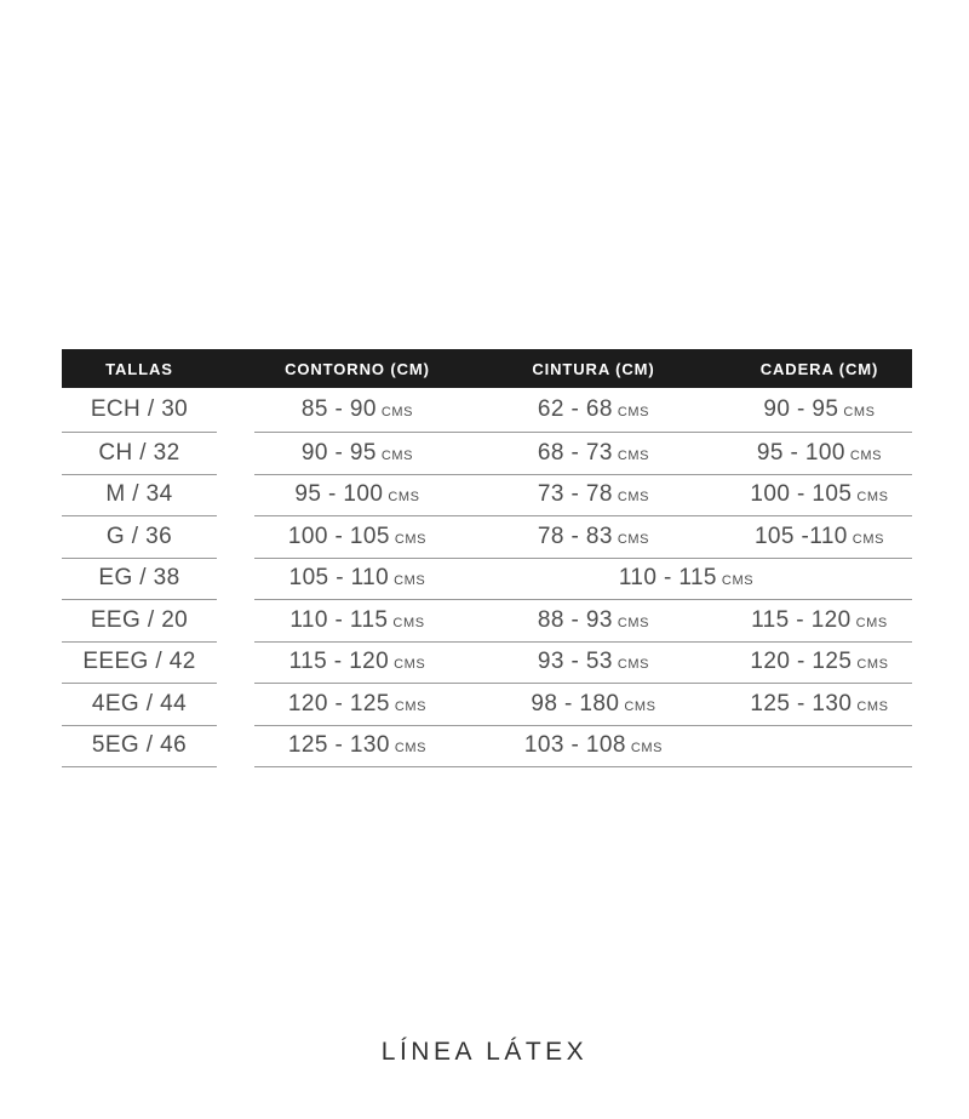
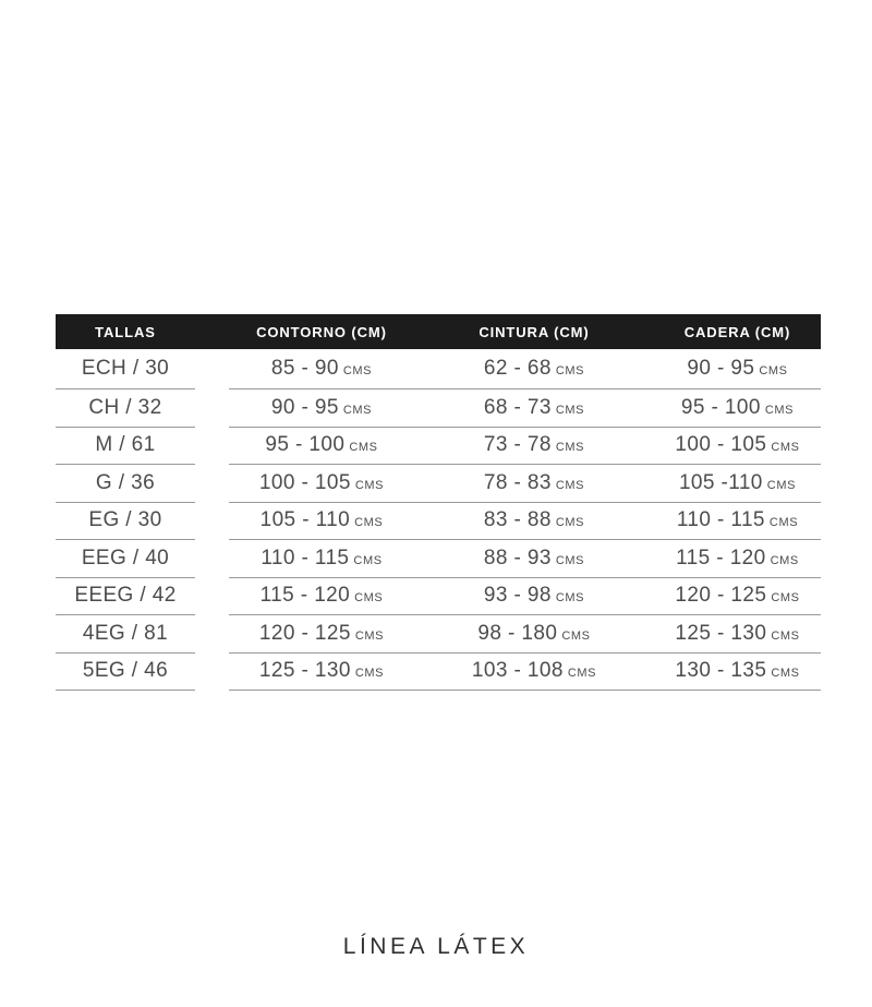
  TALLAS
  CONTORNO (CM)
  CINTURA (CM)
  CADERA (CM)
  ECH / 30
  85 - 90 CMS
  62 - 68 CMS
  90 - 95 CMS
  CH / 32
  90 - 95 CMS
  68 - 73 CMS
  95 - 100 CMS
- M / 34
+ M / 61
  95 - 100 CMS
  73 - 78 CMS
  100 - 105 CMS
  G / 36
  100 - 105 CMS
  78 - 83 CMS
  105 -110 CMS
- EG / 38
+ EG / 30
  105 - 110 CMS
+ 83 - 88 CMS
  110 - 115 CMS
- EEG / 20
+ EEG / 40
  110 - 115 CMS
  88 - 93 CMS
  115 - 120 CMS
  EEEG / 42
  115 - 120 CMS
- 93 - 53 CMS
+ 93 - 98 CMS
  120 - 125 CMS
- 4EG / 44
+ 4EG / 81
  120 - 125 CMS
  98 - 180 CMS
  125 - 130 CMS
  5EG / 46
  125 - 130 CMS
  103 - 108 CMS
+ 130 - 135 CMS
  LÍNEA LÁTEX
